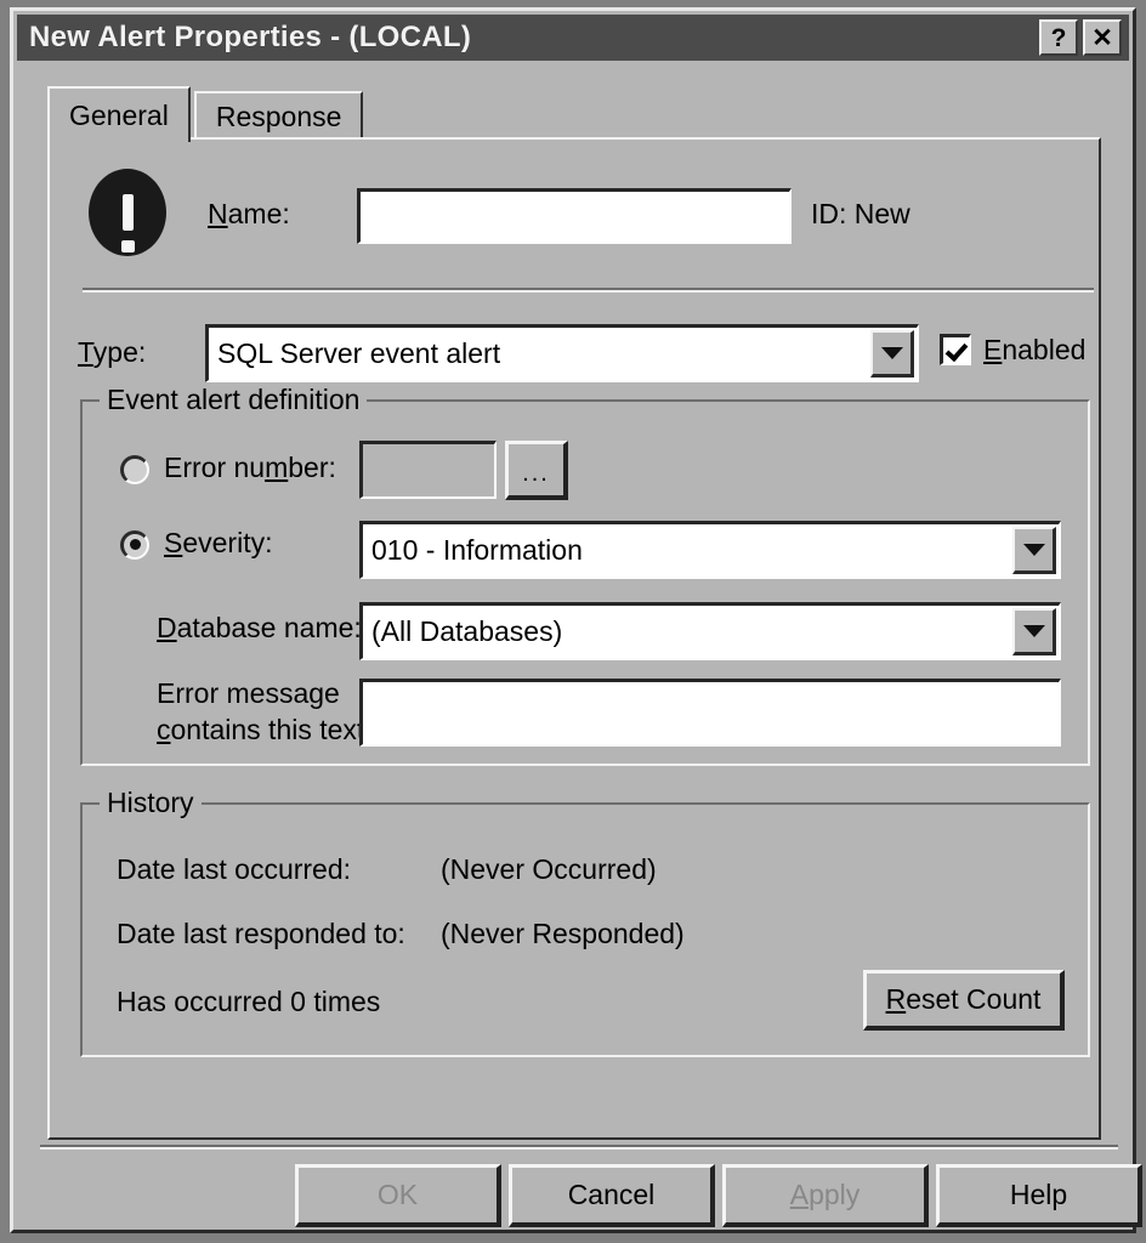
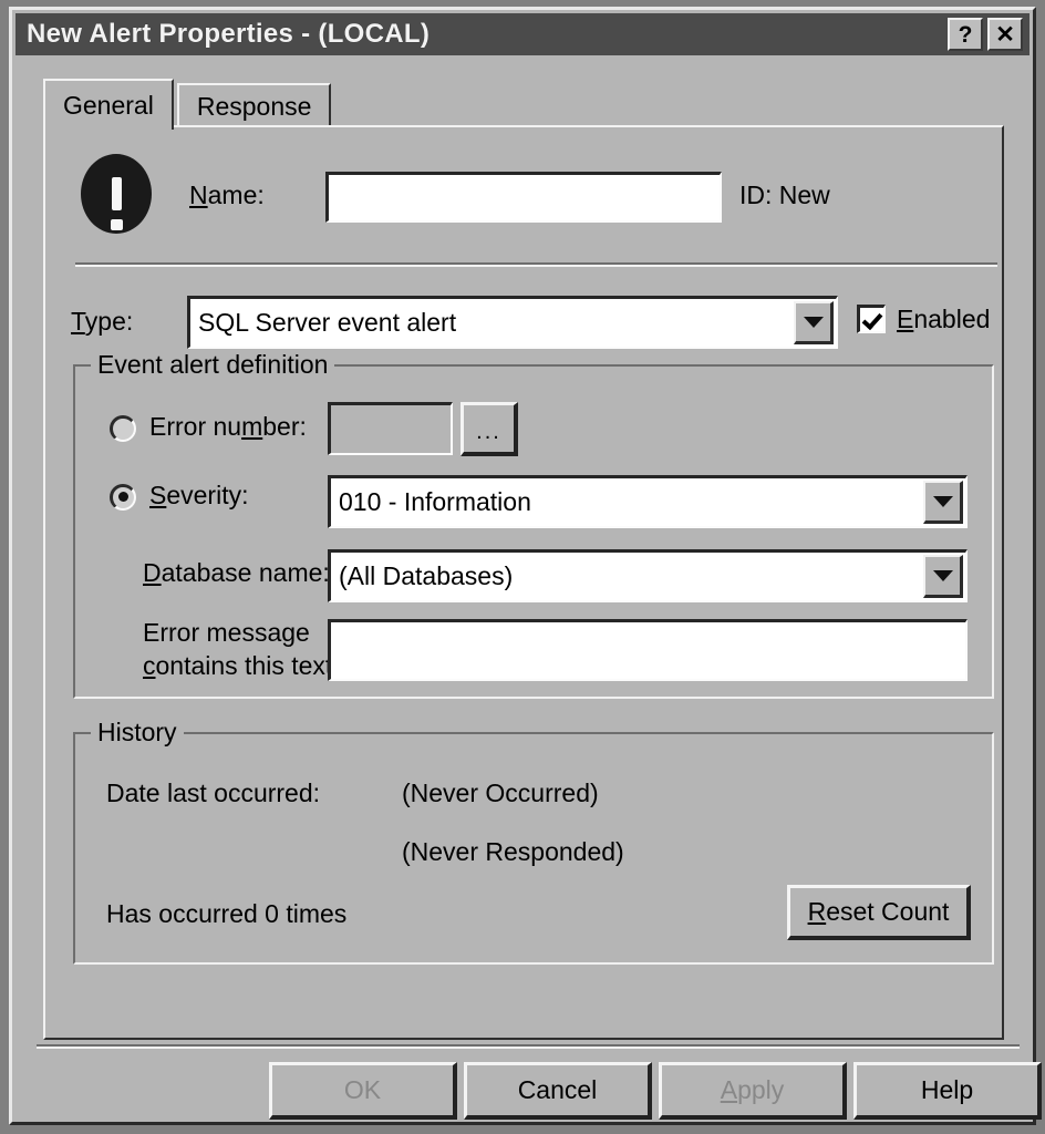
  New Alert Properties - (LOCAL)
  ?
  ✕
  General
  Response
  Name:
  ID: New
  Type:
  SQL Server event alert
  Enabled
  Event alert definition
  Error number:
  ...
  Severity:
  010 - Information
  Database name:
  (All Databases)
  Error message
  contains this tex
  History
  Date last occurred:
  (Never Occurred)
- Date last responded to:
  (Never Responded)
  Has occurred 0 times
  Reset Count
  OK
  Cancel
  Apply
  Help
